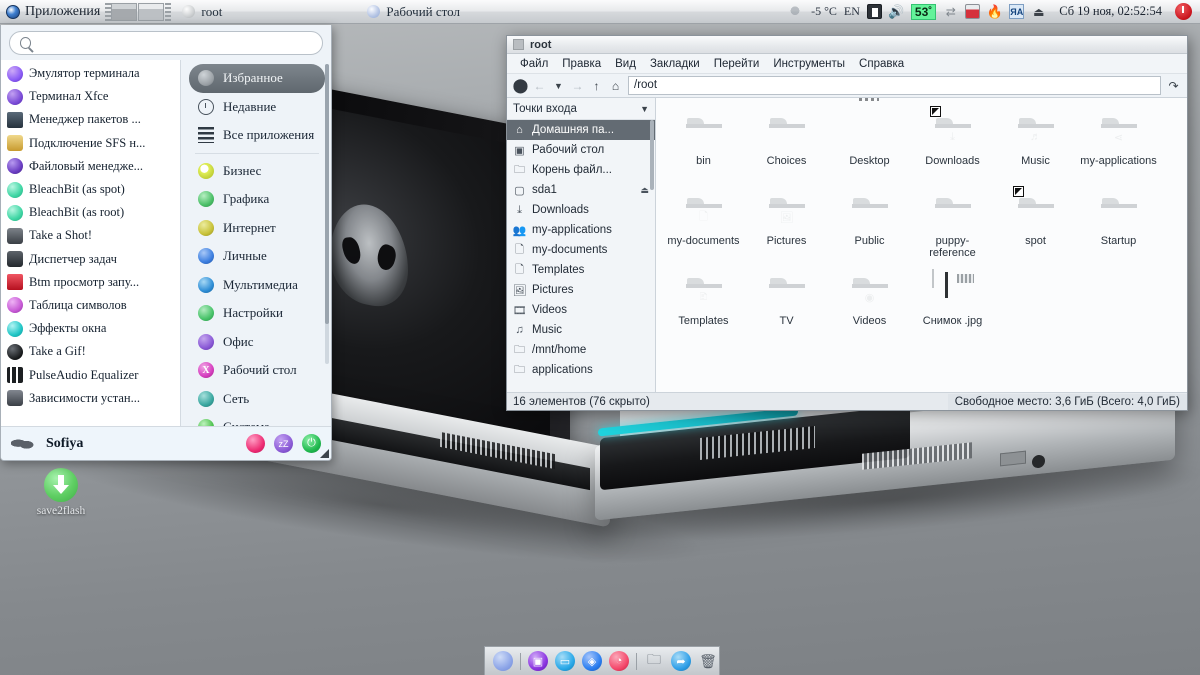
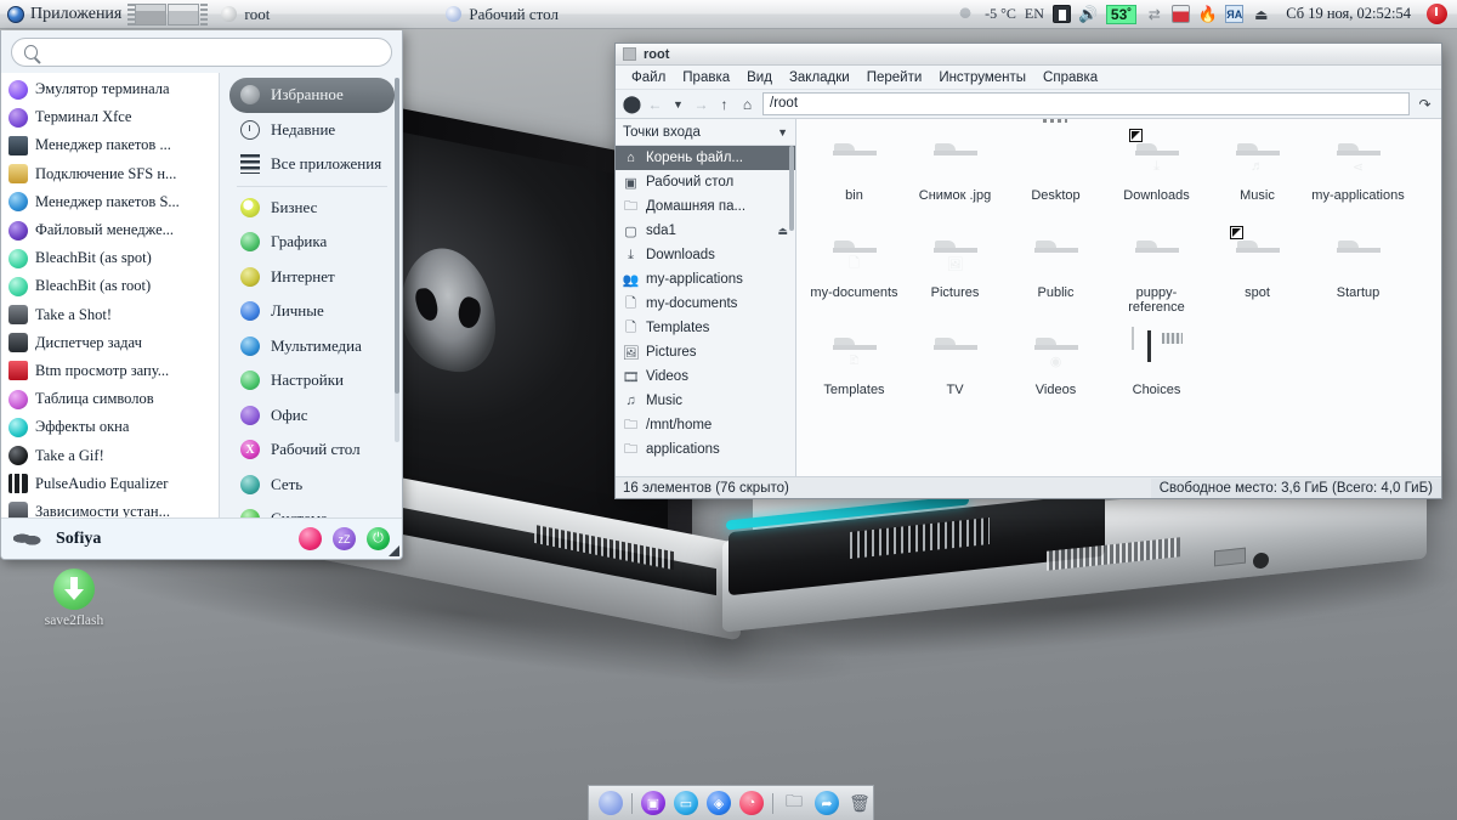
  save2flash
  Приложения
  root
  Рабочий стол
  -5 °C
  EN
  🔊
  53˚
  ⇄
  🔥
  ЯA
  ⏏
  Сб 19 ноя, 02:52:54
  Эмулятор терминала
  Терминал Xfce
  Менеджер пакетов ...
  Подключение SFS н...
+ Менеджер пакетов S...
  Файловый менедже...
  BleachBit (as spot)
  BleachBit (as root)
  Take a Shot!
  Диспетчер задач
  Btm просмотр запу...
  Таблица символов
  Эффекты окна
  Take a Gif!
  PulseAudio Equalizer
  Зависимости устан...
  Избранное
  Недавние
  Все приложения
  Бизнес
  Графика
  Интернет
  Личные
  Мультимедиа
  Настройки
  Офис
  X
  Рабочий стол
  Сеть
  Sofiya
  zZ
  ⏻
  root
  Файл
  Правка
  Вид
  Закладки
  Перейти
  Инструменты
  Справка
  ⬤
  ←
  ▼
  →
  ↑
  ⌂
  /root
  ↷
  Точки входа
  ▼
  ⌂
- Домашняя па...
+ Корень файл...
  ▣
  Рабочий стол
  🗀
- Корень файл...
+ Домашняя па...
  ▢
  sda1
  ⏏
  ⤓
  Downloads
  👥
  my-applications
  🗋
  my-documents
  🗋
  Templates
  🖼
  Pictures
  🎞
  Videos
  ♫
  Music
  🗀
  /mnt/home
  🗀
  applications
  bin
- Choices
+ Снимок .jpg
  Desktop
  Downloads
  Music
  my-applications
  my-documents
  Pictures
  Public
  puppy-reference
  spot
  Startup
  Templates
  TV
  Videos
- Снимок .jpg
+ Choices
  16 элементов (76 скрыто)
  Свободное место: 3,6 ГиБ (Всего: 4,0 ГиБ)
  ▣
  ▭
  ◈
  ◔
  🗀
  ➦
  🗑
